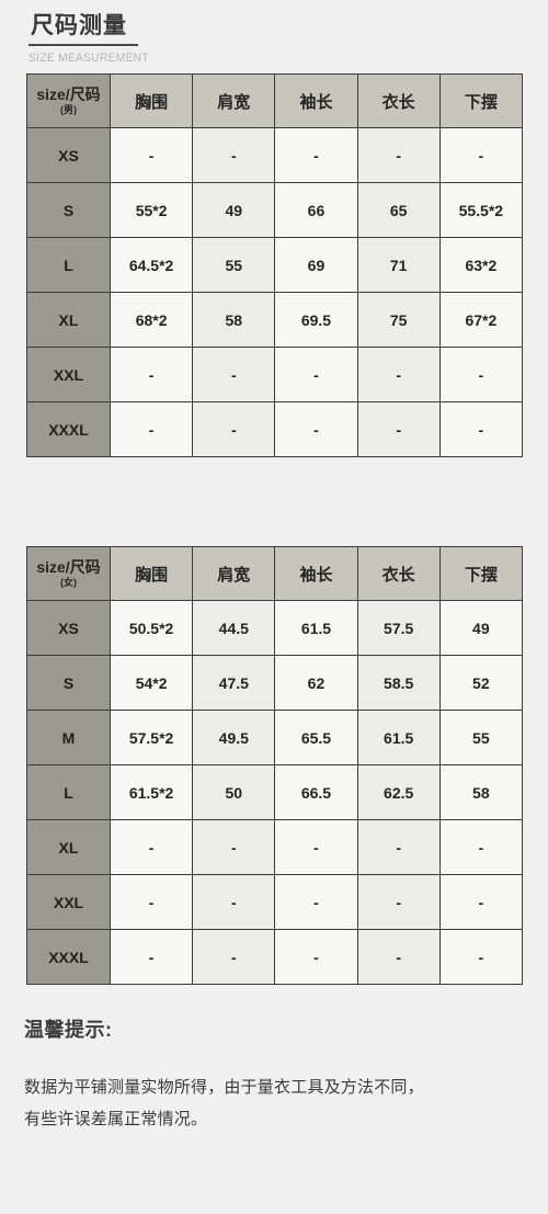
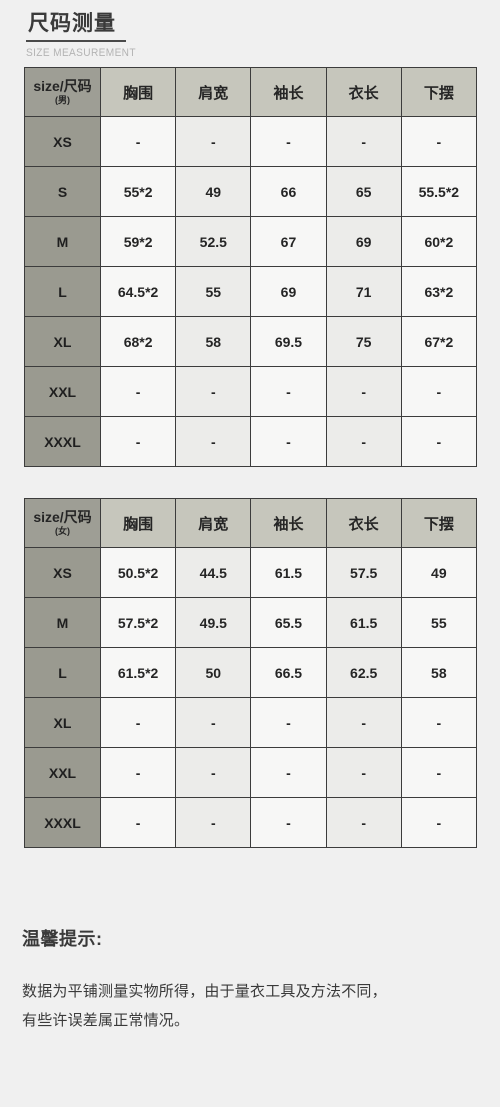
  尺码测量
  SIZE MEASUREMENT
  size/尺码 (男)	胸围	肩宽	袖长	衣长	下摆
  XS	-	-	-	-	-
  S	55*2	49	66	65	55.5*2
+ M	59*2	52.5	67	69	60*2
  L	64.5*2	55	69	71	63*2
  XL	68*2	58	69.5	75	67*2
  XXL	-	-	-	-	-
  XXXL	-	-	-	-	-
  size/尺码 (女)	胸围	肩宽	袖长	衣长	下摆
  XS	50.5*2	44.5	61.5	57.5	49
- S	54*2	47.5	62	58.5	52
  M	57.5*2	49.5	65.5	61.5	55
  L	61.5*2	50	66.5	62.5	58
  XL	-	-	-	-	-
  XXL	-	-	-	-	-
  XXXL	-	-	-	-	-
  温馨提示:
  数据为平铺测量实物所得，由于量衣工具及方法不同，
  有些许误差属正常情况。
